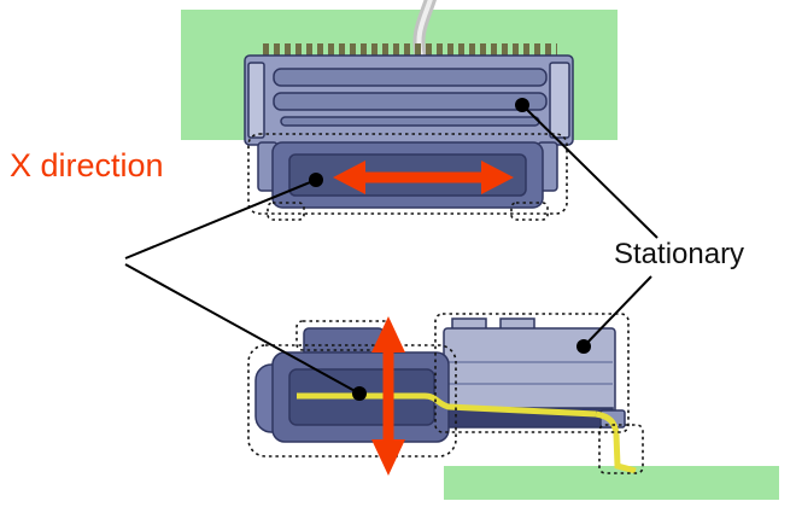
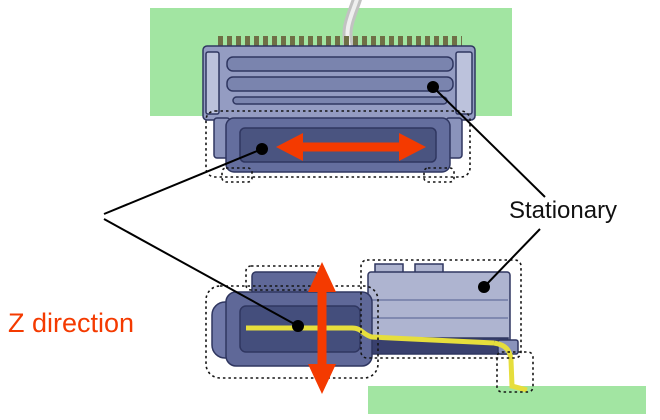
- X direction
  Stationary
+ Z direction
